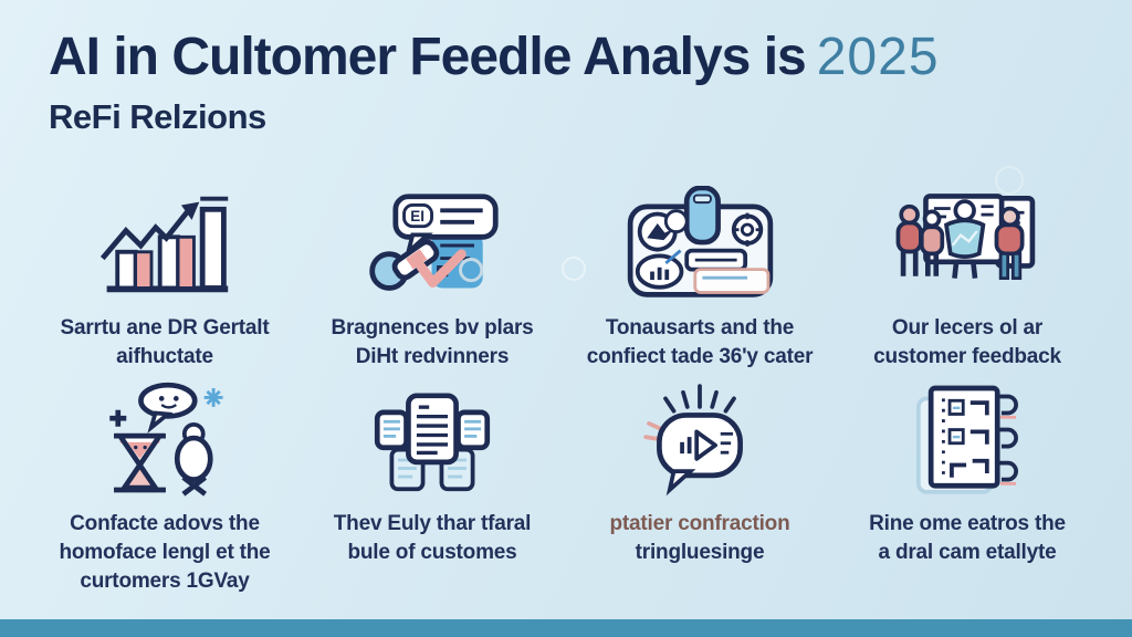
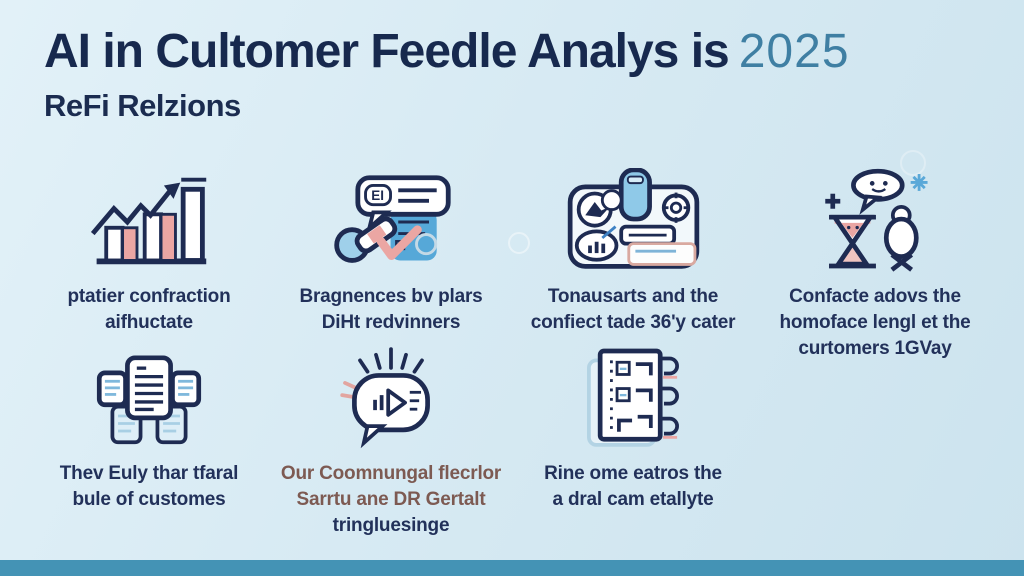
  AI in Cultomer Feedle Analys is 2025
  ReFi Relzions
- Sarrtu ane DR Gertalt
+ ptatier confraction
  aifhuctate
  EI
  Bragnences bv plars
  DiHt redvinners
  Tonausarts and the
  confiect tade 36'y cater
- Our lecers ol ar
- customer feedback
  Confacte adovs the
  homoface lengl et the
  curtomers 1GVay
  Thev Euly thar tfaral
  bule of customes
+ Our Coomnungal flecrlor
- ptatier confraction
+ Sarrtu ane DR Gertalt
  tringluesinge
  Rine ome eatros the
  a dral cam etallyte
